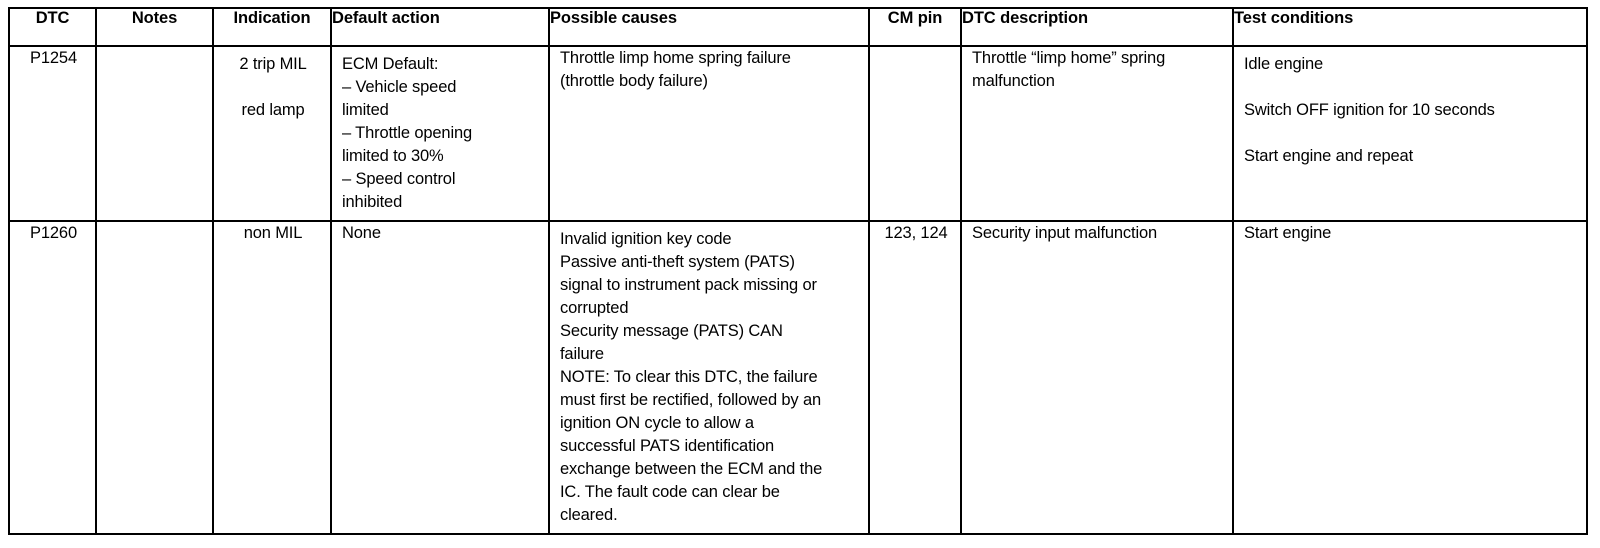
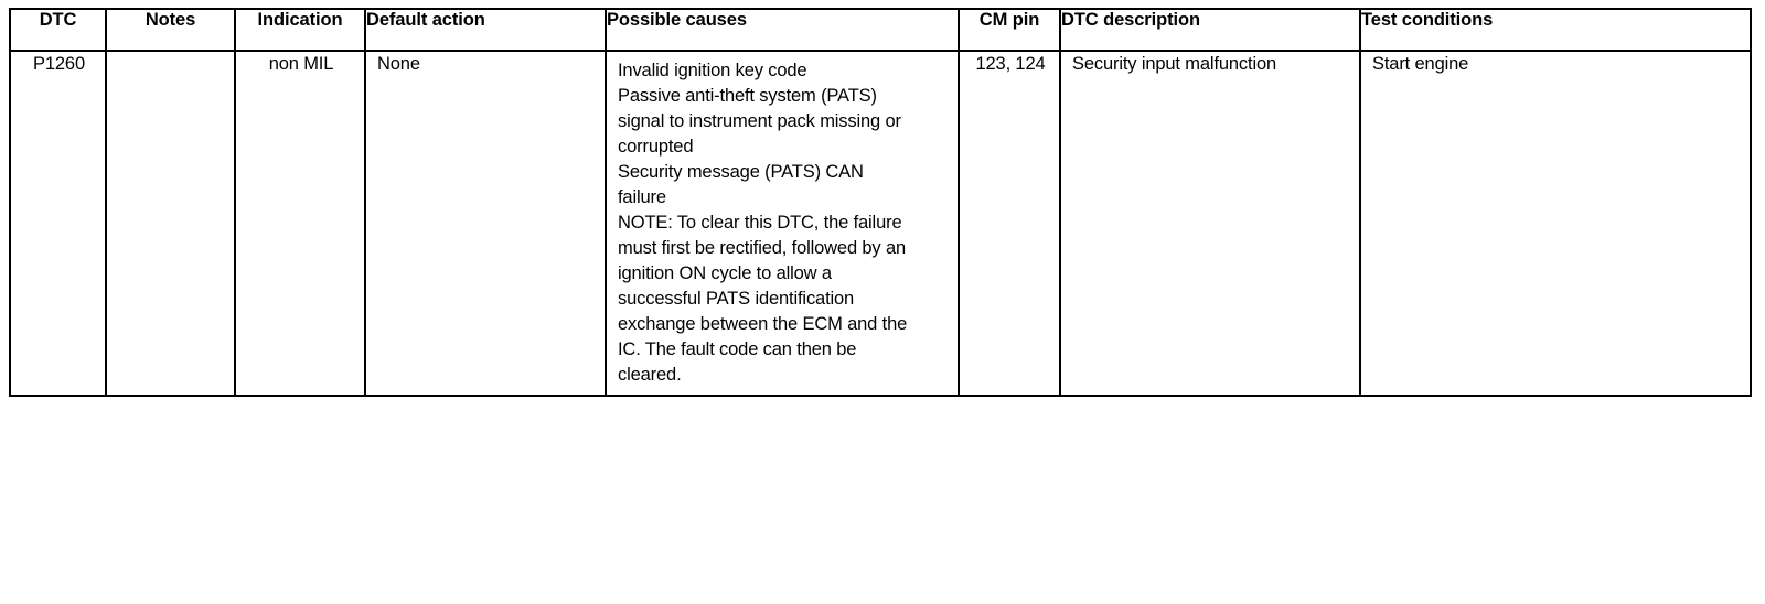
  DTC	Notes	Indication	Default action	Possible causes	CM pin	DTC description	Test conditions
- P1254		2 trip MILred lamp	ECM Default:– Vehicle speedlimited– Throttle openinglimited to 30%– Speed controlinhibited	Throttle limp home spring failure(throttle body failure)		Throttle “limp home” springmalfunction	Idle engineSwitch OFF ignition for 10 secondsStart engine and repeat
- P1260		non MIL	None	Invalid ignition key codePassive anti-theft system (PATS)signal to instrument pack missing orcorruptedSecurity message (PATS) CANfailureNOTE: To clear this DTC, the failuremust first be rectified, followed by anignition ON cycle to allow asuccessful PATS identificationexchange between the ECM and theIC. The fault code can clear becleared.	123, 124	Security input malfunction	Start engine
+ P1260		non MIL	None	Invalid ignition key codePassive anti-theft system (PATS)signal to instrument pack missing orcorruptedSecurity message (PATS) CANfailureNOTE: To clear this DTC, the failuremust first be rectified, followed by anignition ON cycle to allow asuccessful PATS identificationexchange between the ECM and theIC. The fault code can then becleared.	123, 124	Security input malfunction	Start engine
